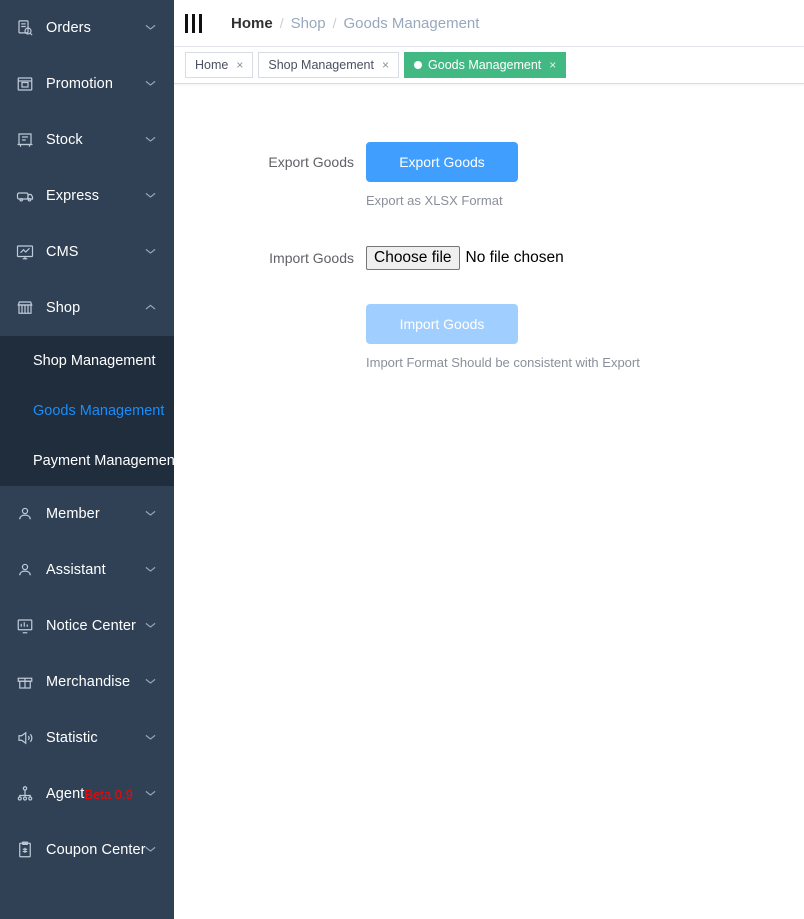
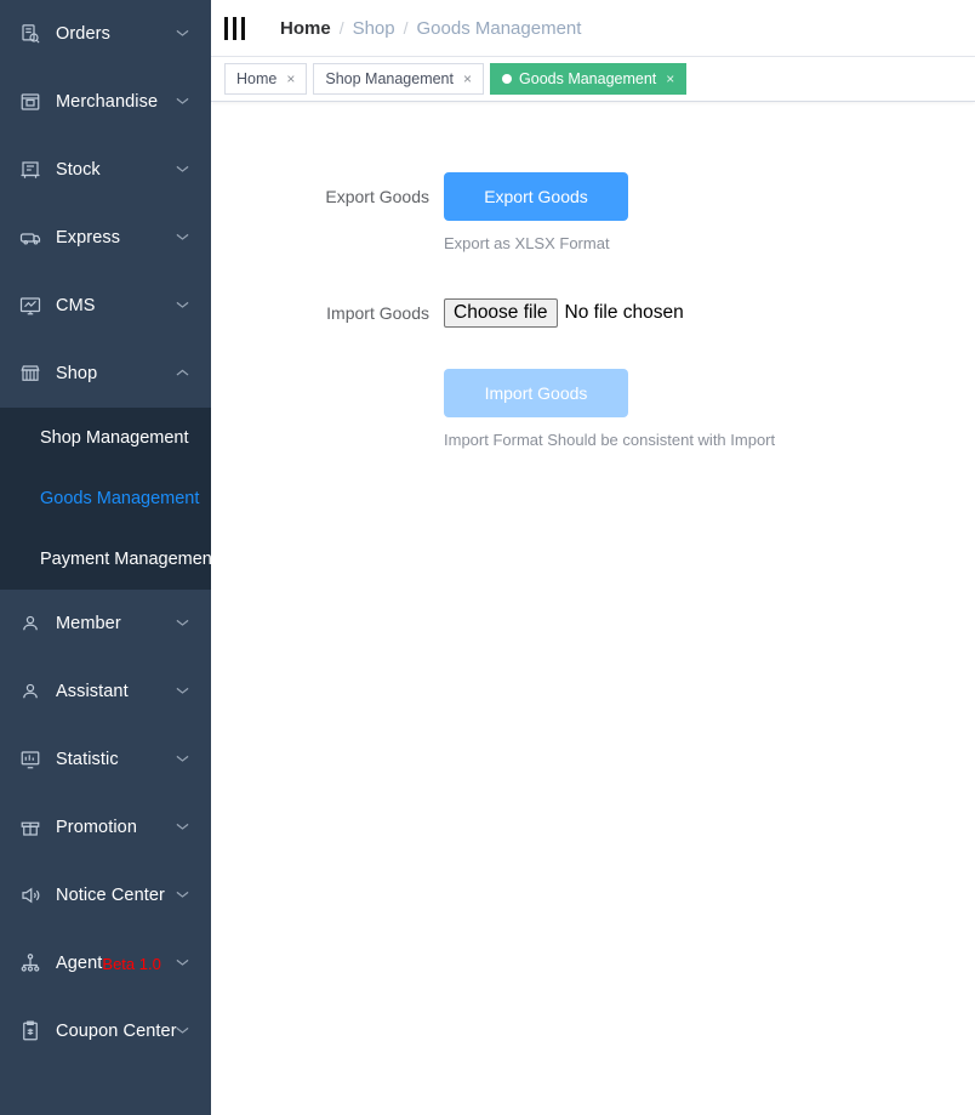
  Orders
- Promotion
+ Merchandise
  Stock
  Express
  CMS
  Shop
  Shop Management
  Goods Management
  Payment Managemen
  Member
  Assistant
- Notice Center
+ Statistic
- Merchandise
+ Promotion
- Statistic
+ Notice Center
  Agent
- Beta 0.9
+ Beta 1.0
  Coupon Center
  Home
  /
  Shop
  /
  Goods Management
  Home
  ×
  Shop Management
  ×
  Goods Management
  ×
  Export Goods
  Export Goods
  Export as XLSX Format
  Import Goods
  Choose file
  No file chosen
  Import Goods
- Import Format Should be consistent with Export
+ Import Format Should be consistent with Import
